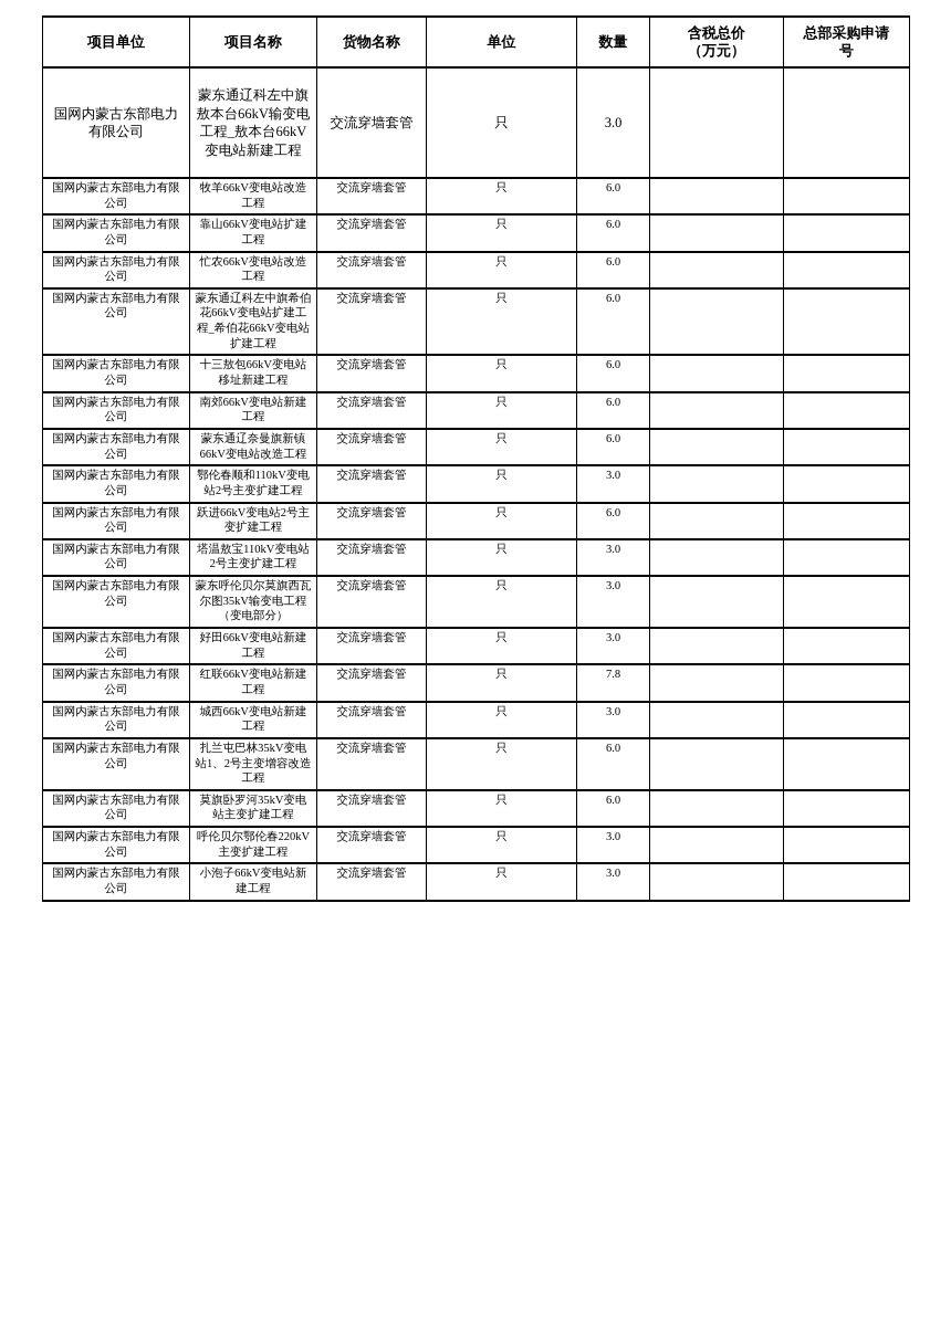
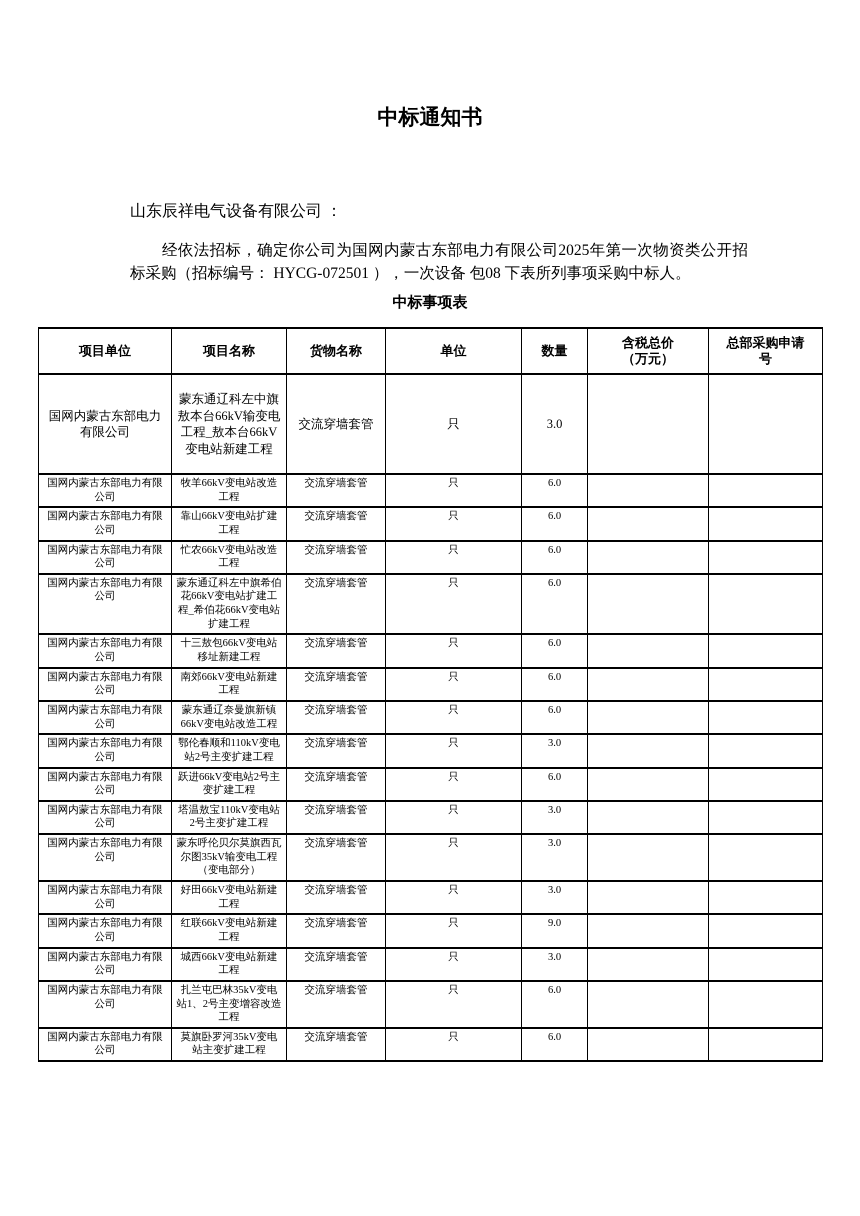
+ 中标通知书
+ 山东辰祥电气设备有限公司 ：
+ 经依法招标，确定你公司为国网内蒙古东部电力有限公司2025年第一次物资类公开招标采购（招标编号： HYCG-072501 ），一次设备 包08 下表所列事项采购中标人。
+ 中标事项表
  项目单位	项目名称	货物名称	单位	数量	含税总价 （万元）	总部采购申请 号
  国网内蒙古东部电力有限公司	蒙东通辽科左中旗敖本台66kV输变电工程_敖本台66kV变电站新建工程	交流穿墙套管	只	3.0
  国网内蒙古东部电力有限公司	牧羊66kV变电站改造工程	交流穿墙套管	只	6.0
  国网内蒙古东部电力有限公司	靠山66kV变电站扩建工程	交流穿墙套管	只	6.0
  国网内蒙古东部电力有限公司	忙农66kV变电站改造工程	交流穿墙套管	只	6.0
  国网内蒙古东部电力有限公司	蒙东通辽科左中旗希伯花66kV变电站扩建工程_希伯花66kV变电站扩建工程	交流穿墙套管	只	6.0
  国网内蒙古东部电力有限公司	十三敖包66kV变电站移址新建工程	交流穿墙套管	只	6.0
  国网内蒙古东部电力有限公司	南郊66kV变电站新建工程	交流穿墙套管	只	6.0
  国网内蒙古东部电力有限公司	蒙东通辽奈曼旗新镇66kV变电站改造工程	交流穿墙套管	只	6.0
  国网内蒙古东部电力有限公司	鄂伦春顺和110kV变电站2号主变扩建工程	交流穿墙套管	只	3.0
  国网内蒙古东部电力有限公司	跃进66kV变电站2号主变扩建工程	交流穿墙套管	只	6.0
  国网内蒙古东部电力有限公司	塔温敖宝110kV变电站2号主变扩建工程	交流穿墙套管	只	3.0
  国网内蒙古东部电力有限公司	蒙东呼伦贝尔莫旗西瓦尔图35kV输变电工程（变电部分）	交流穿墙套管	只	3.0
  国网内蒙古东部电力有限公司	好田66kV变电站新建工程	交流穿墙套管	只	3.0
- 国网内蒙古东部电力有限公司	红联66kV变电站新建工程	交流穿墙套管	只	7.8
+ 国网内蒙古东部电力有限公司	红联66kV变电站新建工程	交流穿墙套管	只	9.0
  国网内蒙古东部电力有限公司	城西66kV变电站新建工程	交流穿墙套管	只	3.0
  国网内蒙古东部电力有限公司	扎兰屯巴林35kV变电站1、2号主变增容改造工程	交流穿墙套管	只	6.0
  国网内蒙古东部电力有限公司	莫旗卧罗河35kV变电站主变扩建工程	交流穿墙套管	只	6.0
- 国网内蒙古东部电力有限公司	呼伦贝尔鄂伦春220kV主变扩建工程	交流穿墙套管	只	3.0
- 国网内蒙古东部电力有限公司	小泡子66kV变电站新建工程	交流穿墙套管	只	3.0
